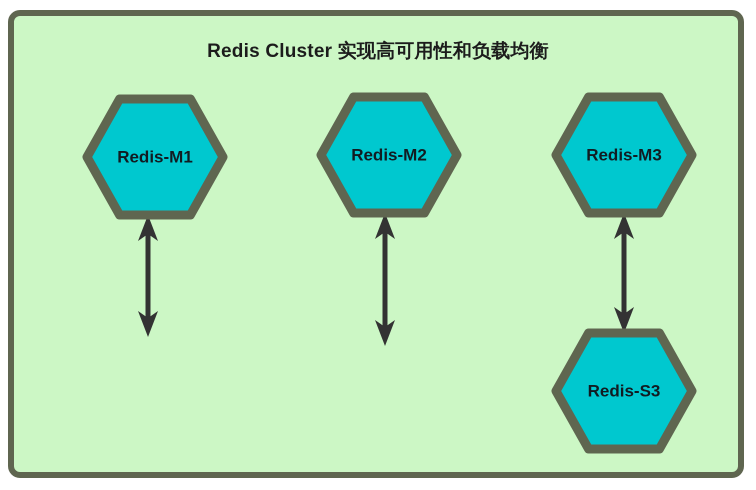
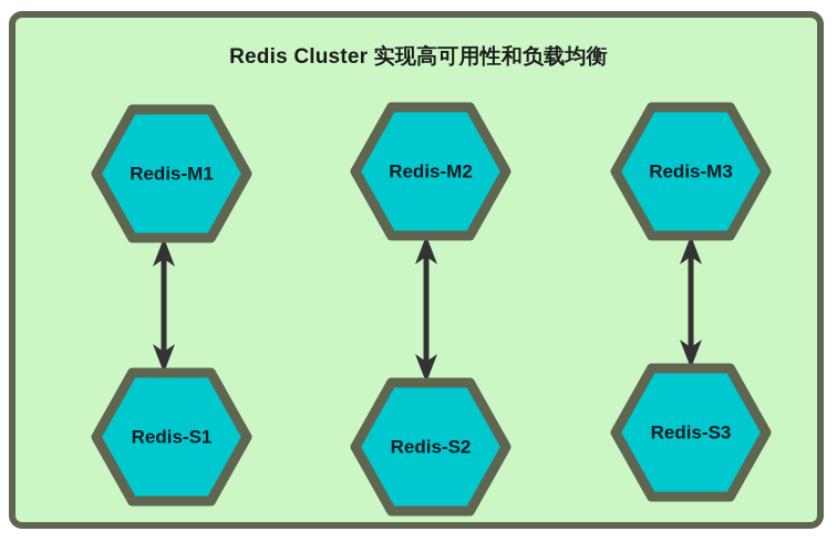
  Redis Cluster 实现高可用性和负载均衡
  Redis-M1
  Redis-M2
  Redis-M3
+ Redis-S1
+ Redis-S2
  Redis-S3
